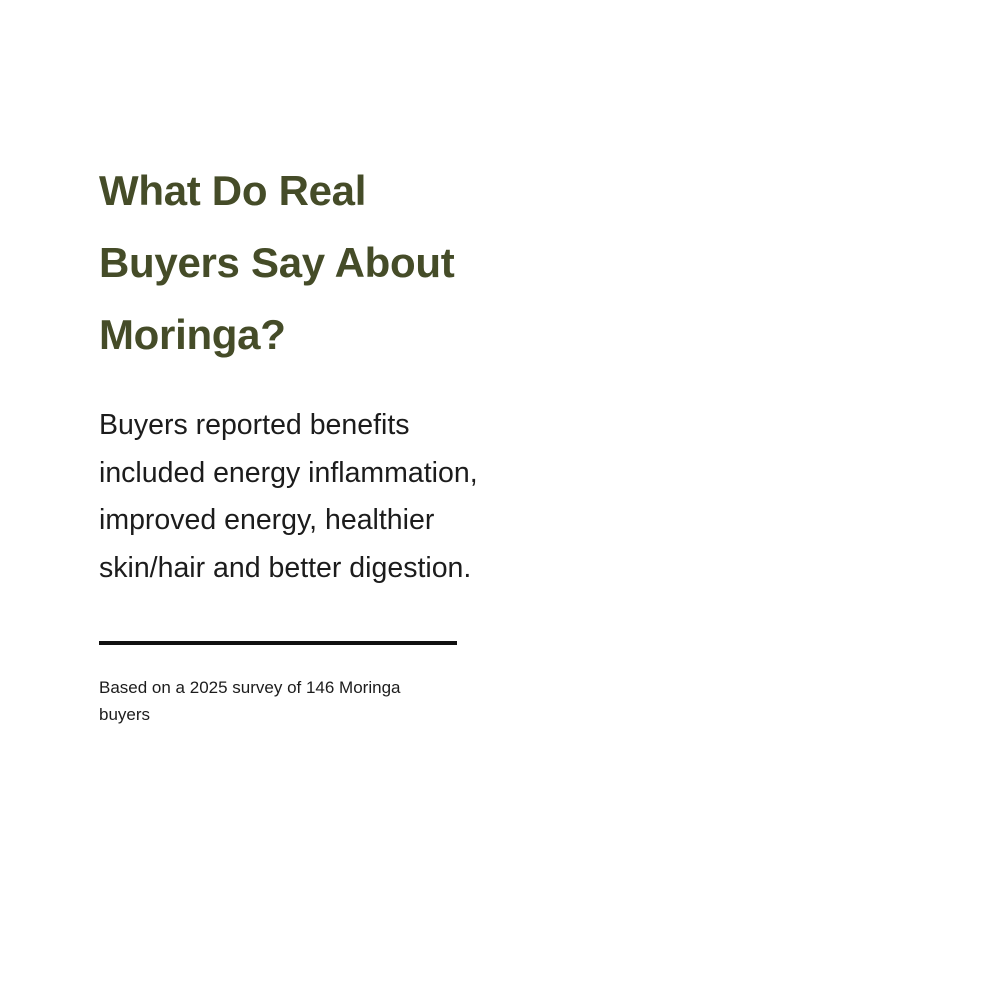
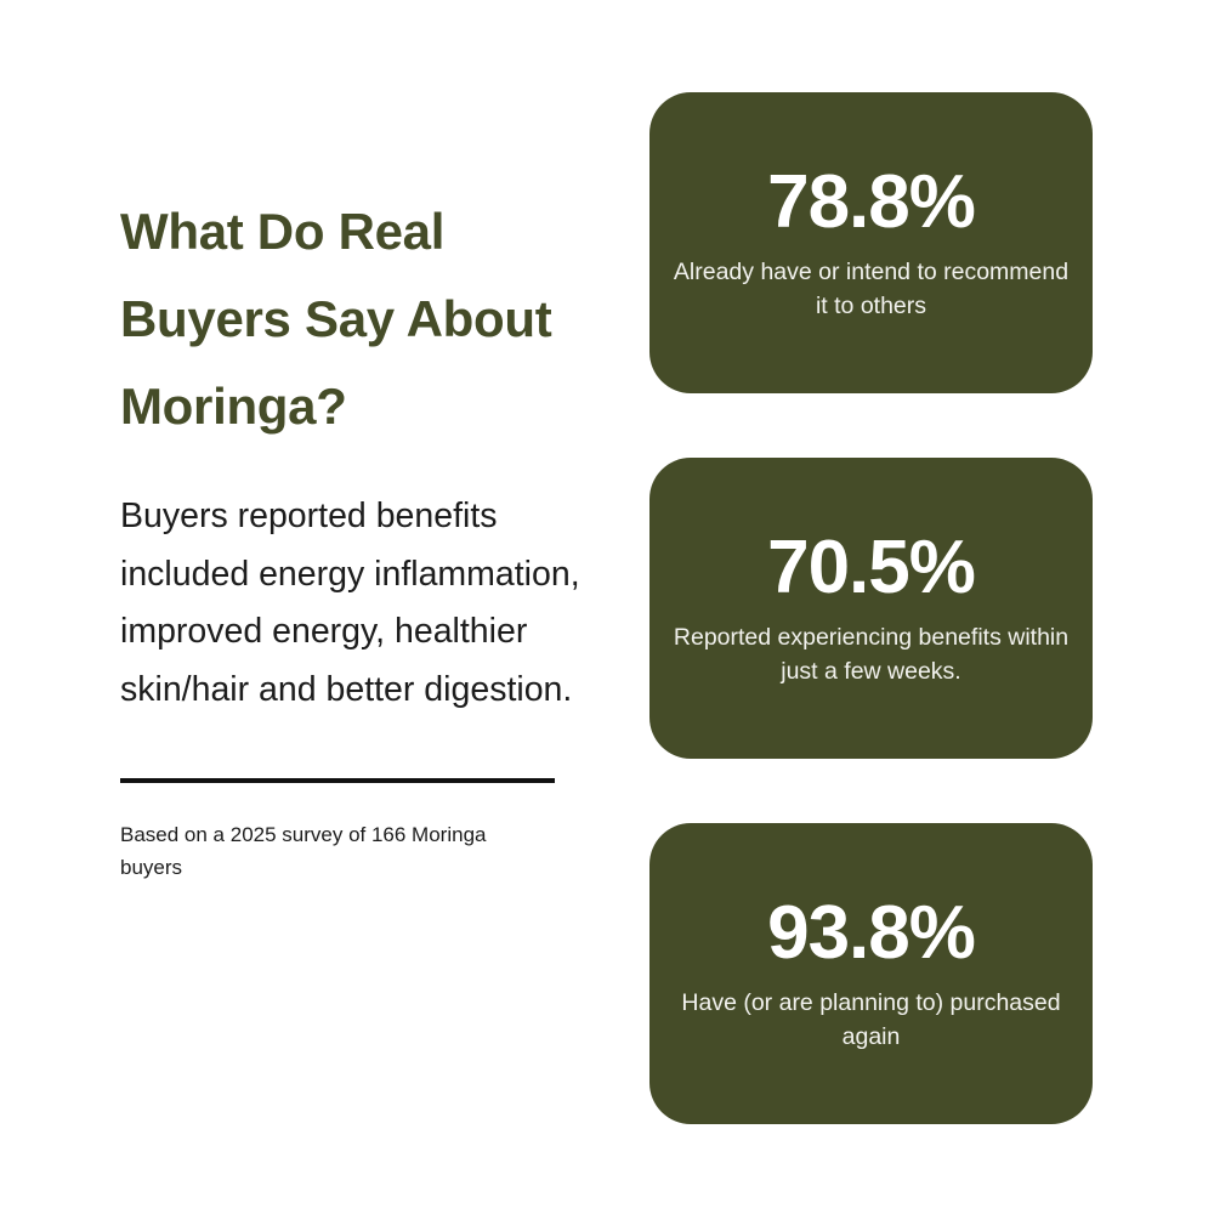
  What Do Real Buyers Say About Moringa?
  Buyers reported benefits included energy inflammation, improved energy, healthier skin/hair and better digestion.
- Based on a 2025 survey of 146 Moringa buyers
+ Based on a 2025 survey of 166 Moringa buyers
+ 78.8%
+ Already have or intend to recommend it to others
+ 70.5%
+ Reported experiencing benefits within just a few weeks.
+ 93.8%
+ Have (or are planning to) purchased again
